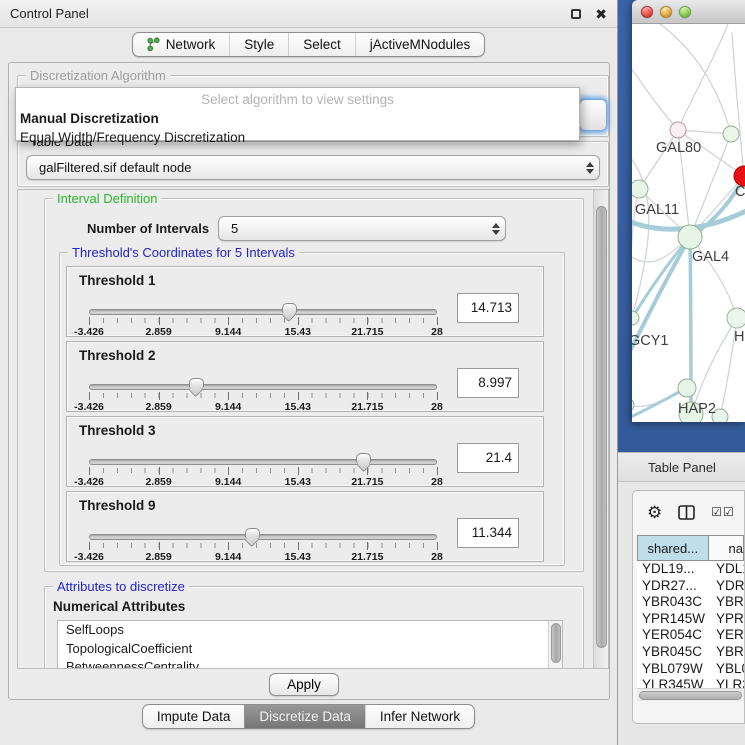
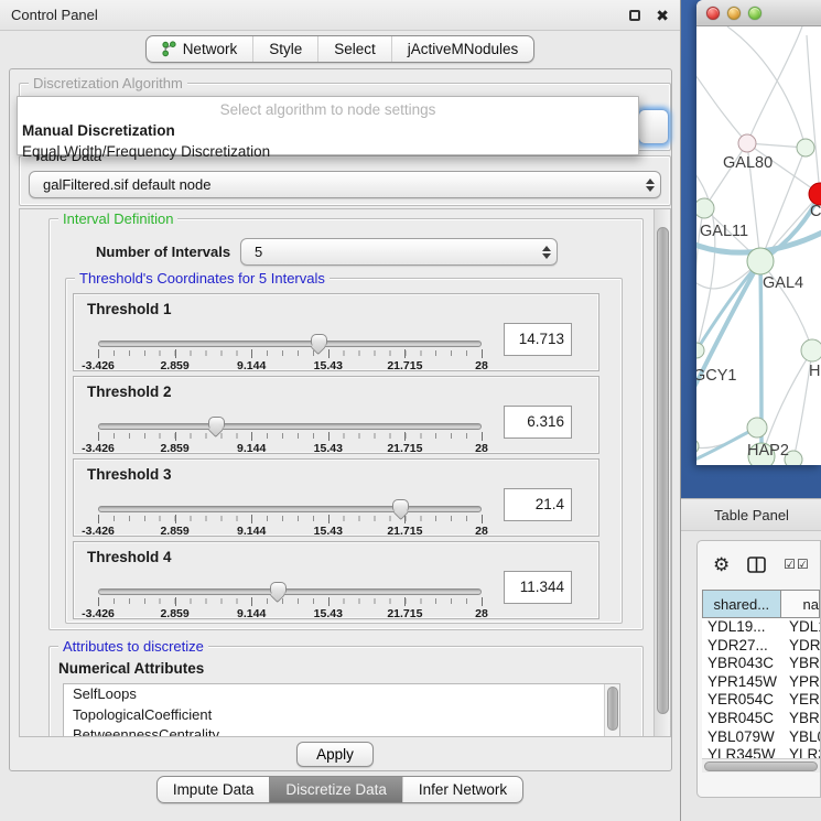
  Control Panel
  ✖
  Network
  Style
  Select
  jActiveMNodules
  Discretization Algorithm
  Table Data
  galFiltered.sif default node
- Select algorithm to view settings
+ Select algorithm to node settings
  Manual Discretization
  Equal Width/Frequency Discretization
  Interval Definition
  Number of Intervals
  5
  Threshold's Coordinates for 5 Intervals
  Threshold 1
  -3.426
  2.859
  9.144
  15.43
  21.715
  28
  14.713
  Threshold 2
  -3.426
  2.859
  9.144
  15.43
  21.715
  28
- 8.997
+ 6.316
  Threshold 3
  -3.426
  2.859
  9.144
  15.43
  21.715
  28
  21.4
- Threshold 9
+ Threshold 4
  -3.426
  2.859
  9.144
  15.43
  21.715
  28
  11.344
  Attributes to discretize
  Numerical Attributes
  SelfLoops
  TopologicalCoefficient
  BetweennessCentrality
  Apply
  Impute Data
  Discretize Data
  Infer Network
  GAL80
  GAL11
  GAL4
  GCY1
  HAP2
  H
  C
  Table Panel
  ⚙
  ☑☑
  shared...
  na
  YDL19...
  YDL
  YDR27...
  YDR
  YBR043C
  YBR
  YPR145W
  YPR
  YER054C
  YER
  YBR045C
  YBR
  YBL079W
  YBL
  YLR345W
  YLR
